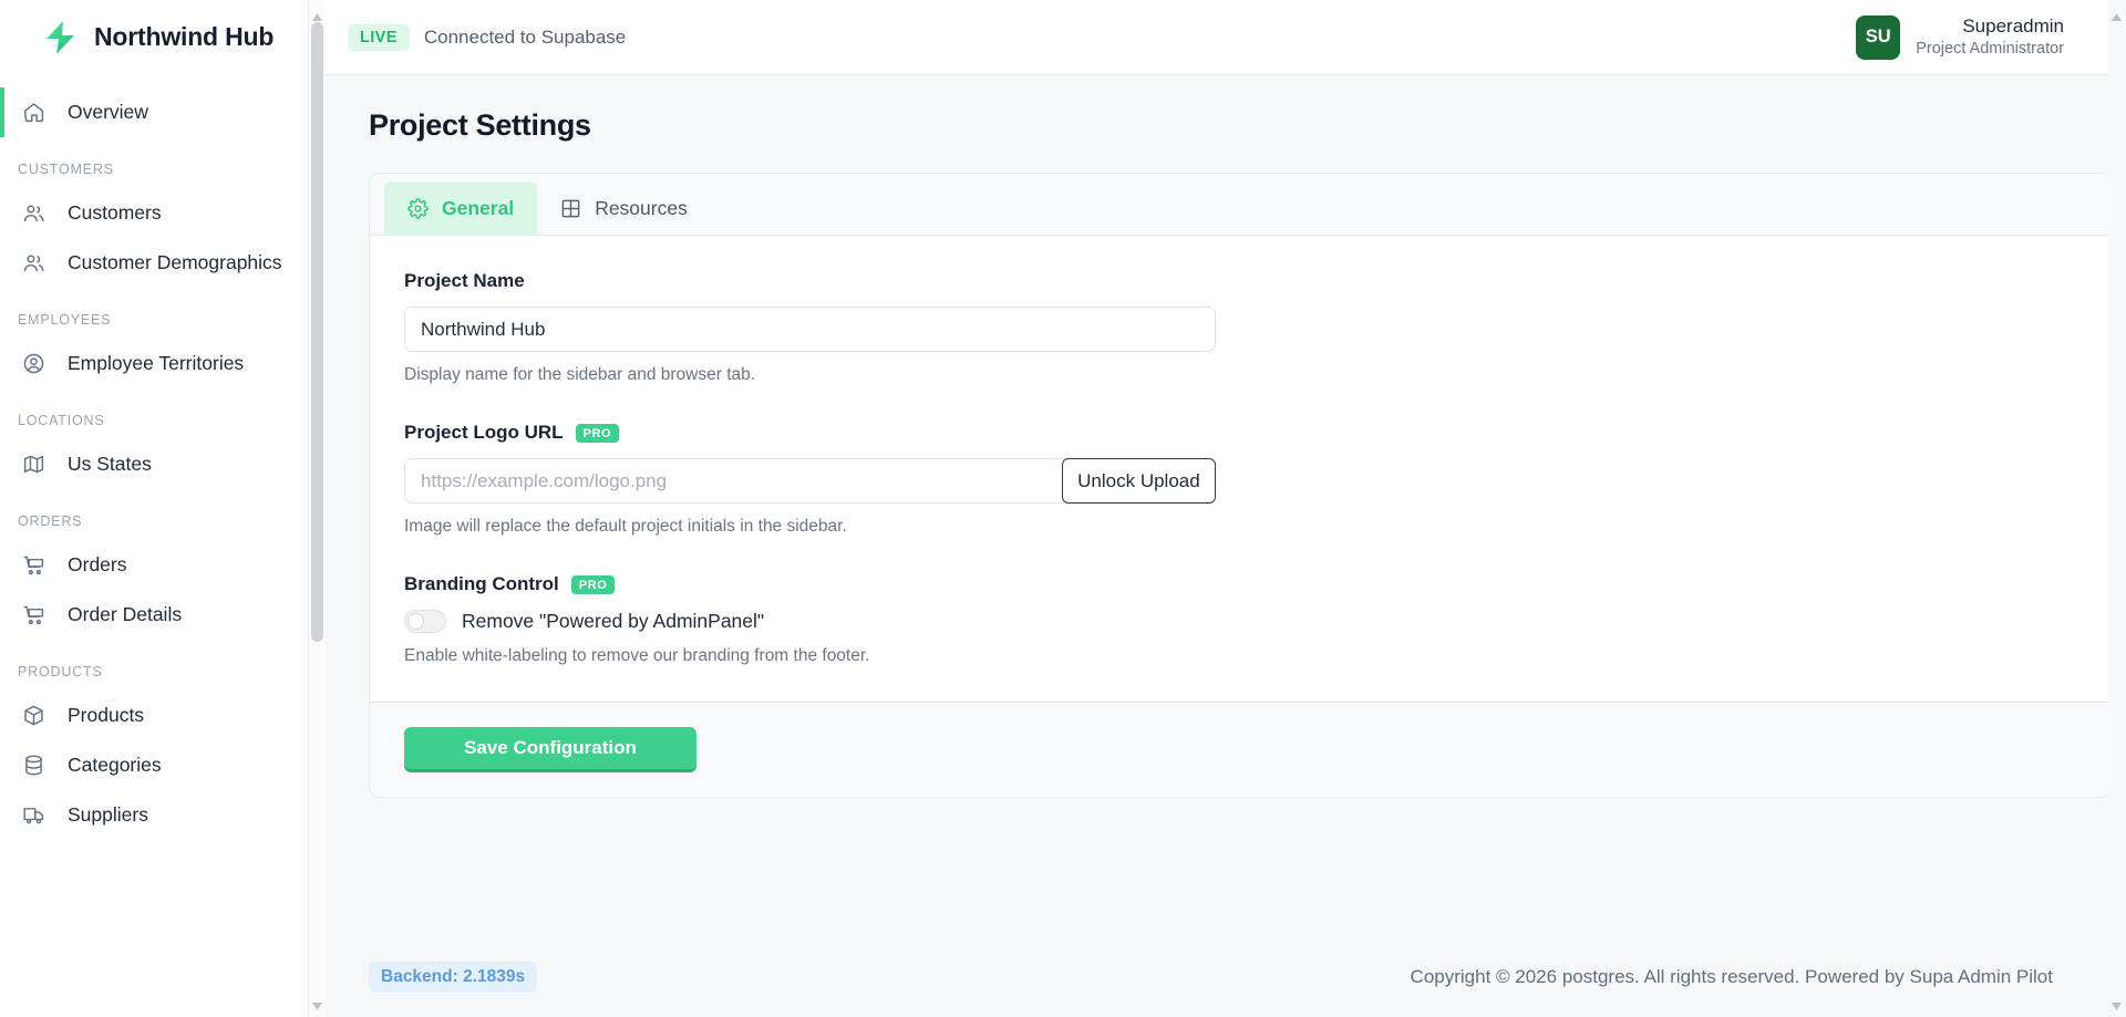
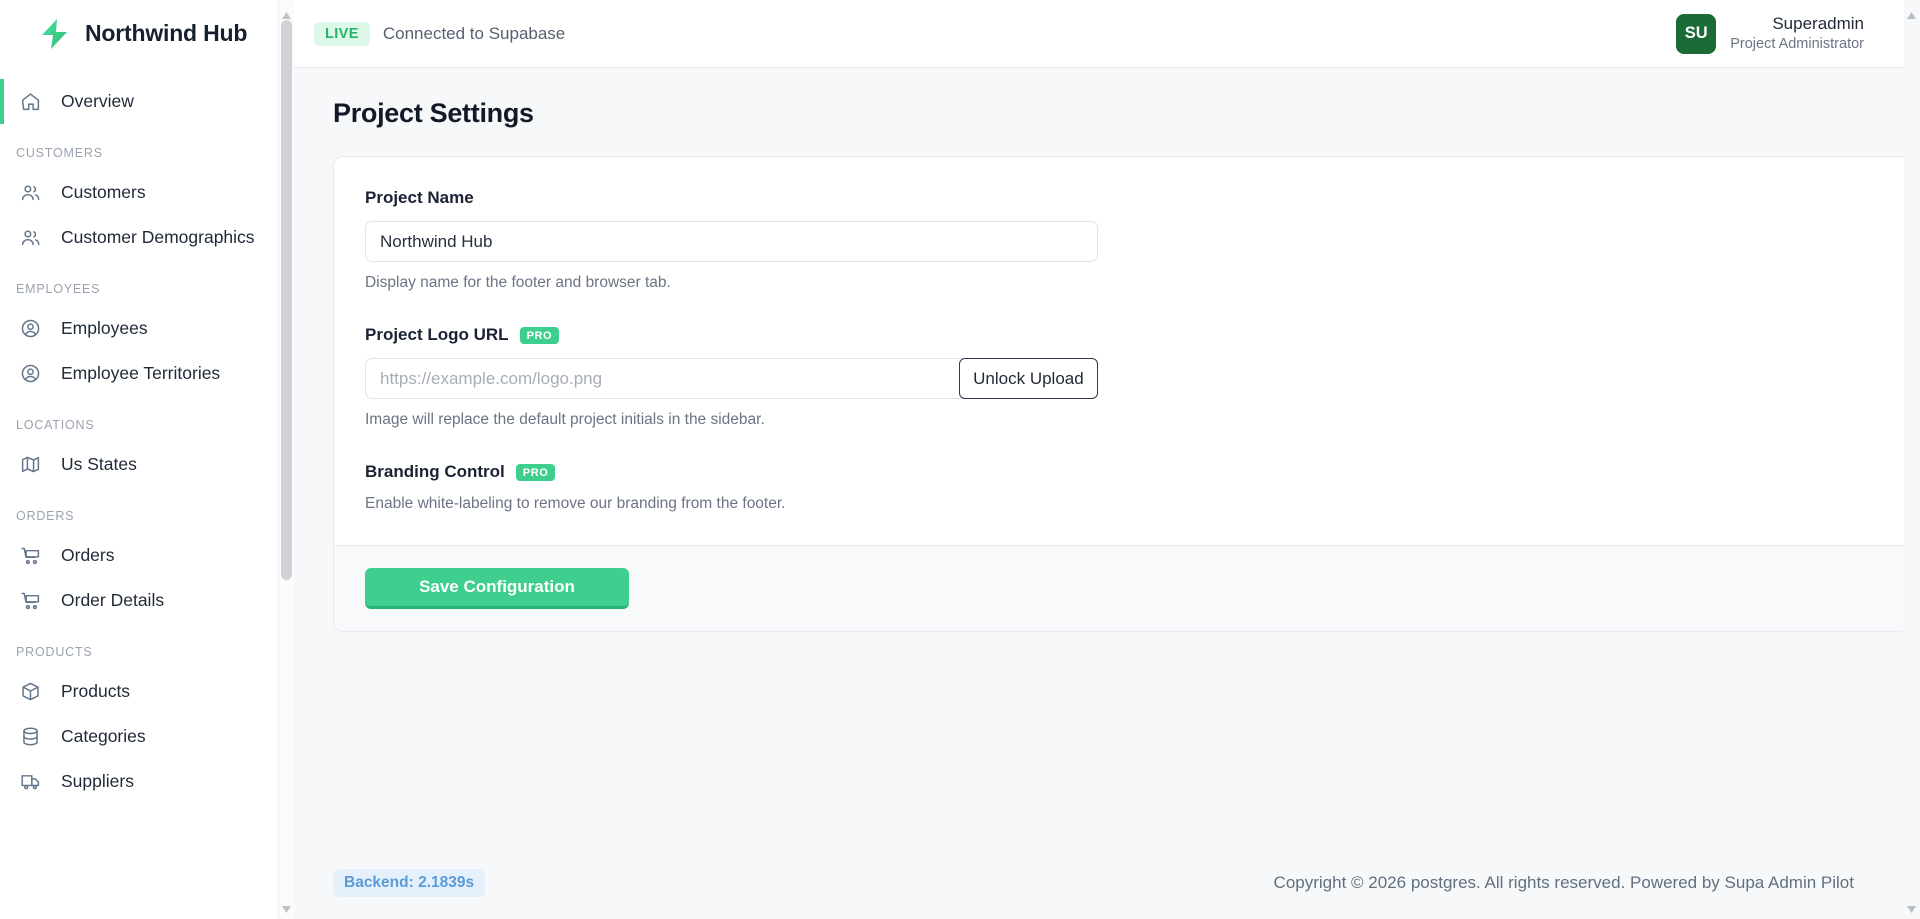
  Northwind Hub
  Overview
  CUSTOMERS
  Customers
  Customer Demographics
  EMPLOYEES
+ Employees
  Employee Territories
  LOCATIONS
  Us States
  ORDERS
  Orders
  Order Details
  PRODUCTS
  Products
  Categories
  Suppliers
  LIVE
  Connected to Supabase
  SU
  Superadmin
  Project Administrator
  Project Settings
- General
- Resources
  Project Name
  Northwind Hub
- Display name for the sidebar and browser tab.
+ Display name for the footer and browser tab.
  Project Logo URL
  PRO
  https://example.com/logo.png
  Unlock Upload
  Image will replace the default project initials in the sidebar.
  Branding Control
  PRO
- Remove "Powered by AdminPanel"
  Enable white-labeling to remove our branding from the footer.
  Save Configuration
  Backend: 2.1839s
  Copyright © 2026 postgres. All rights reserved. Powered by Supa Admin Pilot
